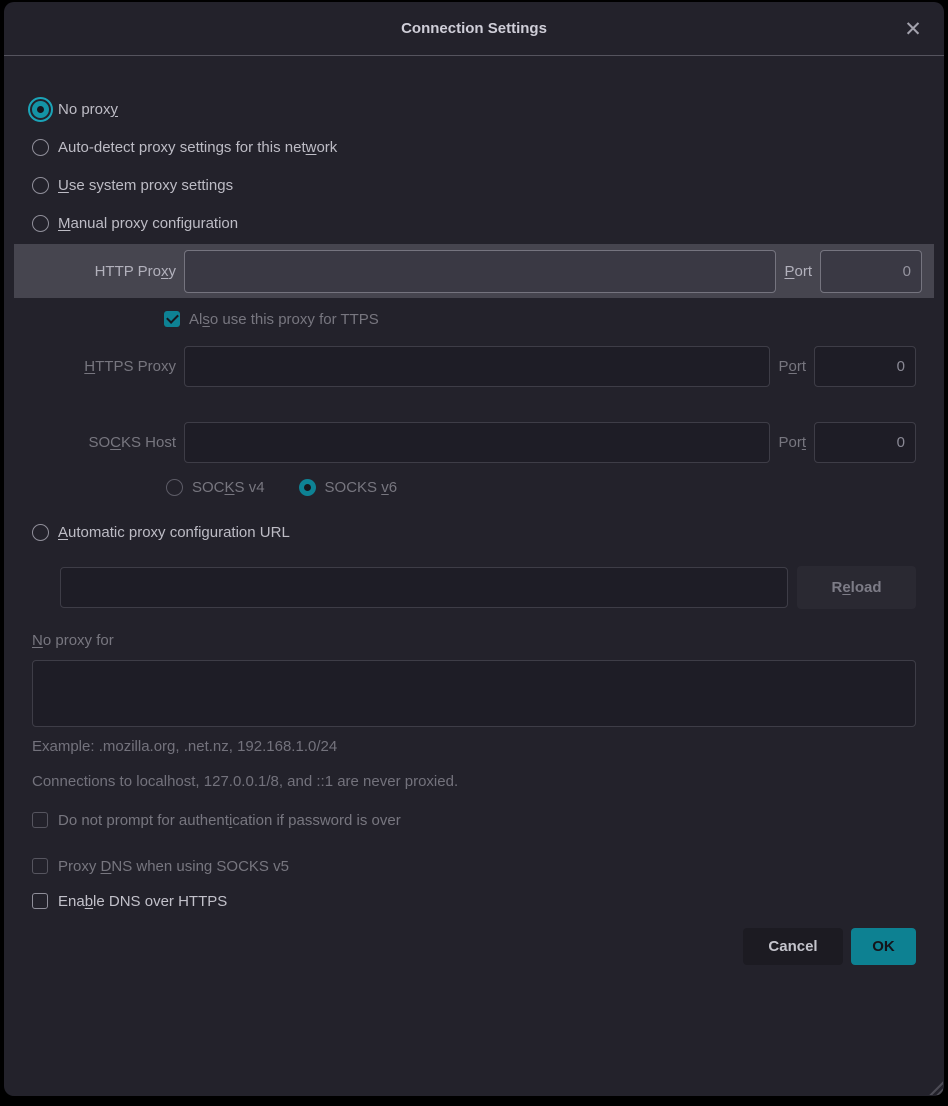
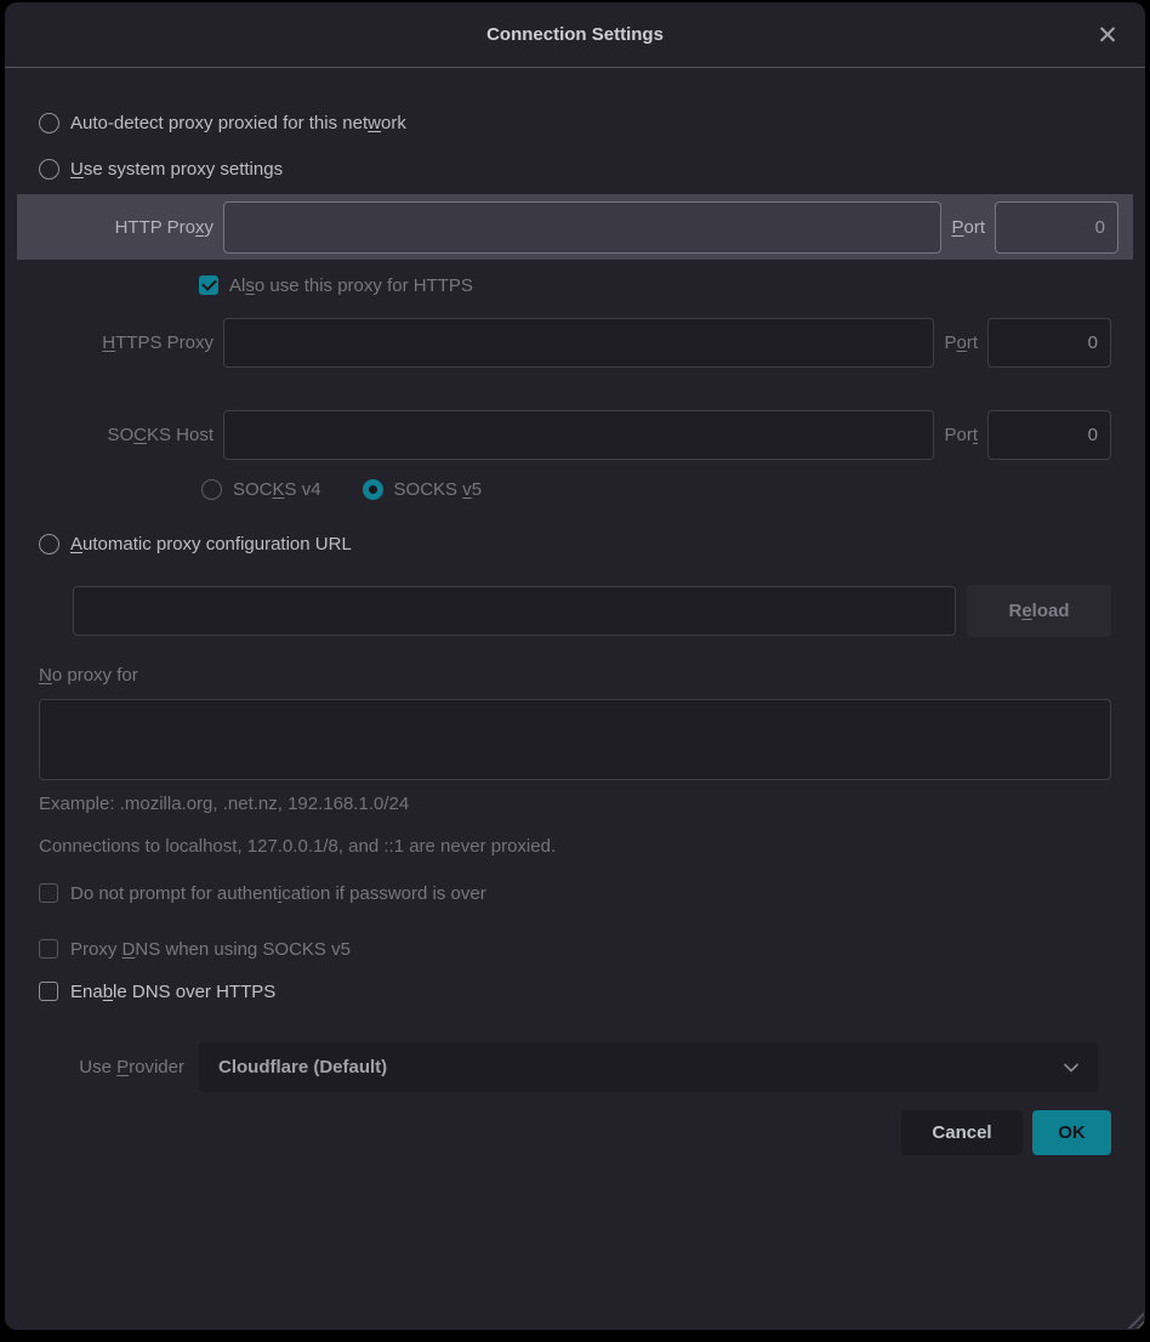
  Connection Settings
  ✕
- No proxy
- Auto-detect proxy settings for this network
+ Auto-detect proxy proxied for this network
  Use system proxy settings
- Manual proxy configuration
  HTTP Proxy
  Port
  0
- Also use this proxy for TTPS
+ Also use this proxy for HTTPS
  HTTPS Proxy
  Port
  0
  SOCKS Host
  Port
  0
  SOCKS v4
- SOCKS v6
+ SOCKS v5
  Automatic proxy configuration URL
  Reload
  No proxy for
  Example: .mozilla.org, .net.nz, 192.168.1.0/24
  Connections to localhost, 127.0.0.1/8, and ::1 are never proxied.
  Do not prompt for authentication if password is over
  Proxy DNS when using SOCKS v5
  Enable DNS over HTTPS
+ Use Provider
+ Cloudflare (Default)
  Cancel
  OK
